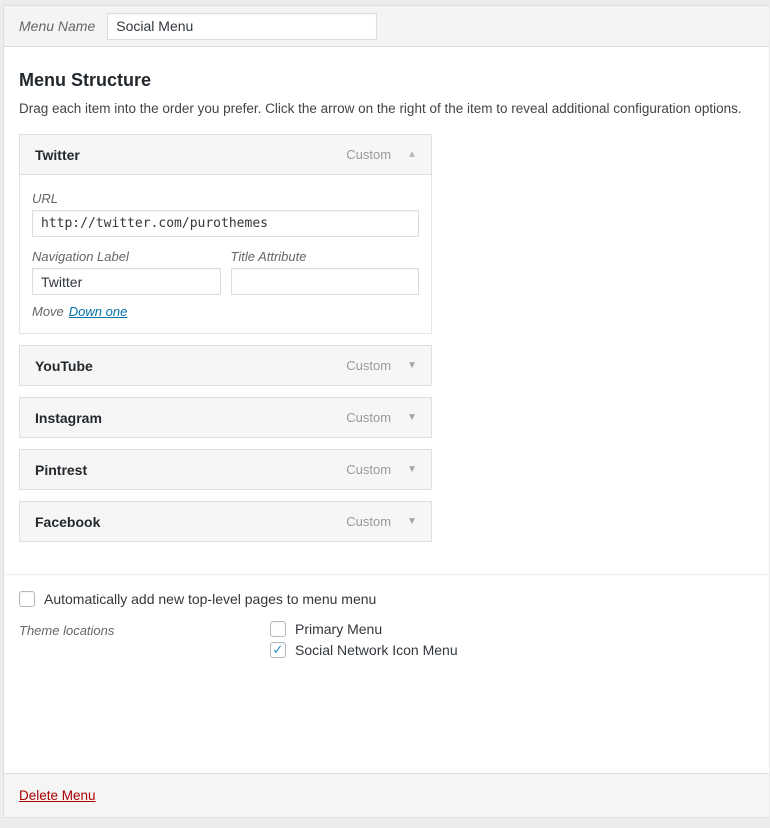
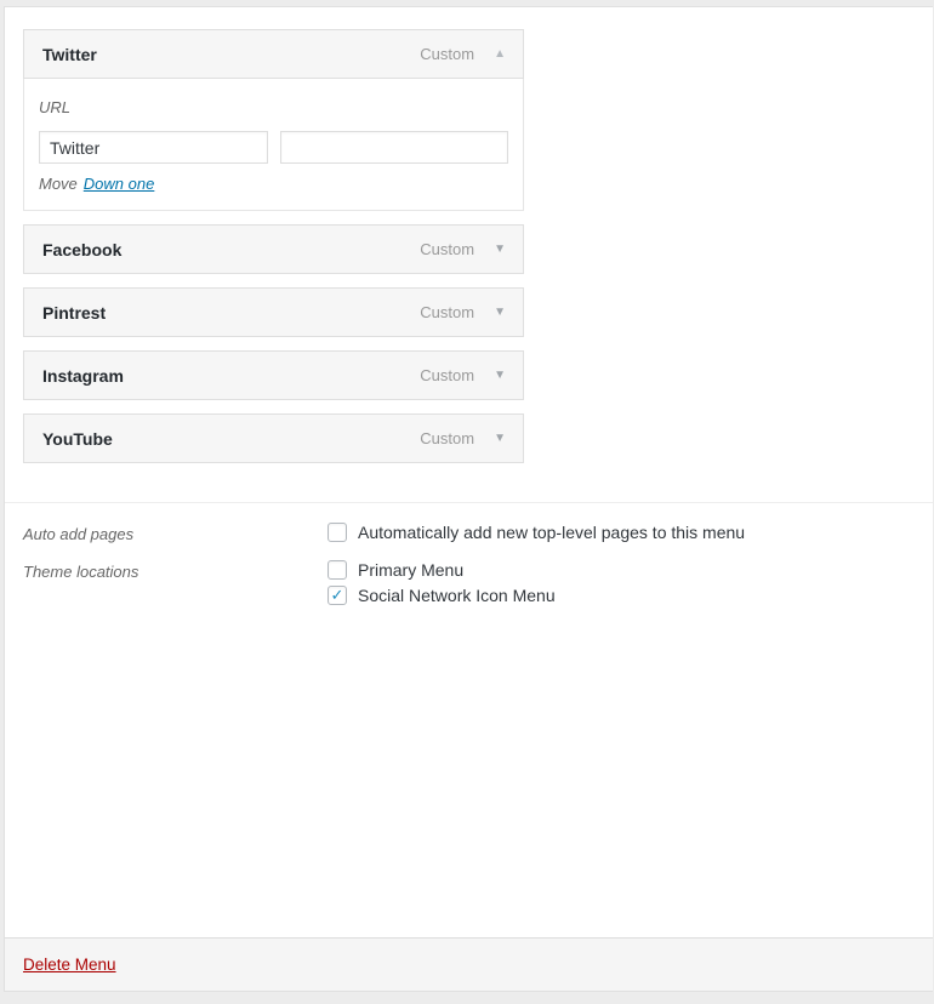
- Menu Name
- Social Menu
- Menu Structure
- Drag each item into the order you prefer. Click the arrow on the right of the item to reveal additional configuration options.
  Twitter
  Custom
  ▲
  URL
- http://twitter.com/purothemes
- Navigation Label
  Twitter
- Title Attribute
  Move Down one
- YouTube
+ Facebook
  Custom
  ▼
- Instagram
+ Pintrest
  Custom
  ▼
- Pintrest
+ Instagram
  Custom
  ▼
- Facebook
+ YouTube
  Custom
  ▼
+ Auto add pages
- Automatically add new top-level pages to menu menu
+ Automatically add new top-level pages to this menu
  Theme locations
  Primary Menu
  ✓
  Social Network Icon Menu
  Delete Menu
